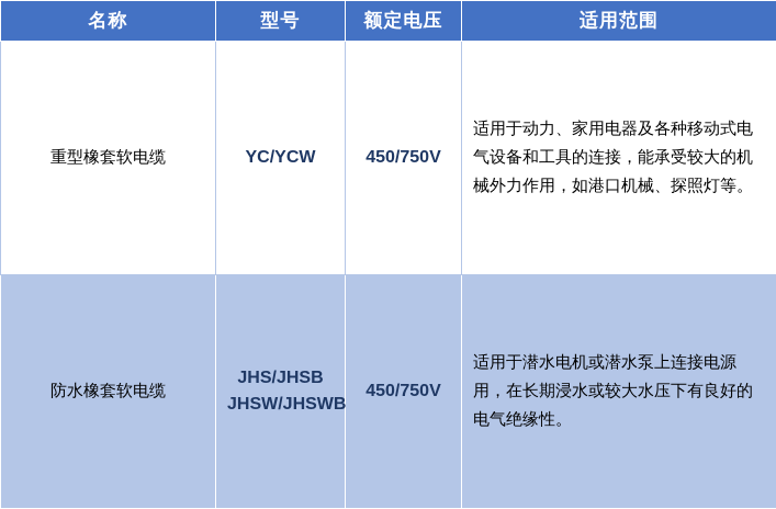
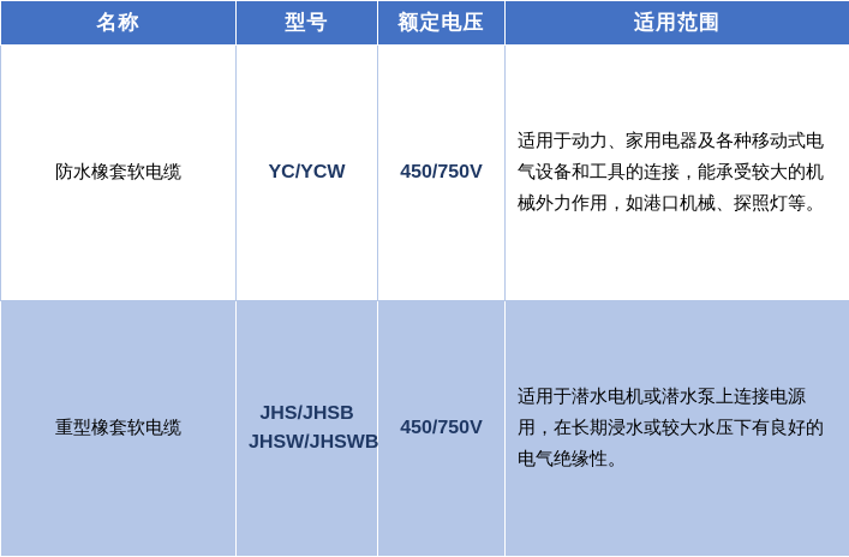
  名称	型号	额定电压	适用范围
- 重型橡套软电缆	YC/YCW	450/750V	适用于动力、家用电器及各种移动式电气设备和工具的连接，能承受较大的机械外力作用，如港口机械、探照灯等。
+ 防水橡套软电缆	YC/YCW	450/750V	适用于动力、家用电器及各种移动式电气设备和工具的连接，能承受较大的机械外力作用，如港口机械、探照灯等。
- 防水橡套软电缆	JHS/JHSB JHSW/JHSWB	450/750V	适用于潜水电机或潜水泵上连接电源用，在长期浸水或较大水压下有良好的电气绝缘性。
+ 重型橡套软电缆	JHS/JHSB JHSW/JHSWB	450/750V	适用于潜水电机或潜水泵上连接电源用，在长期浸水或较大水压下有良好的电气绝缘性。
